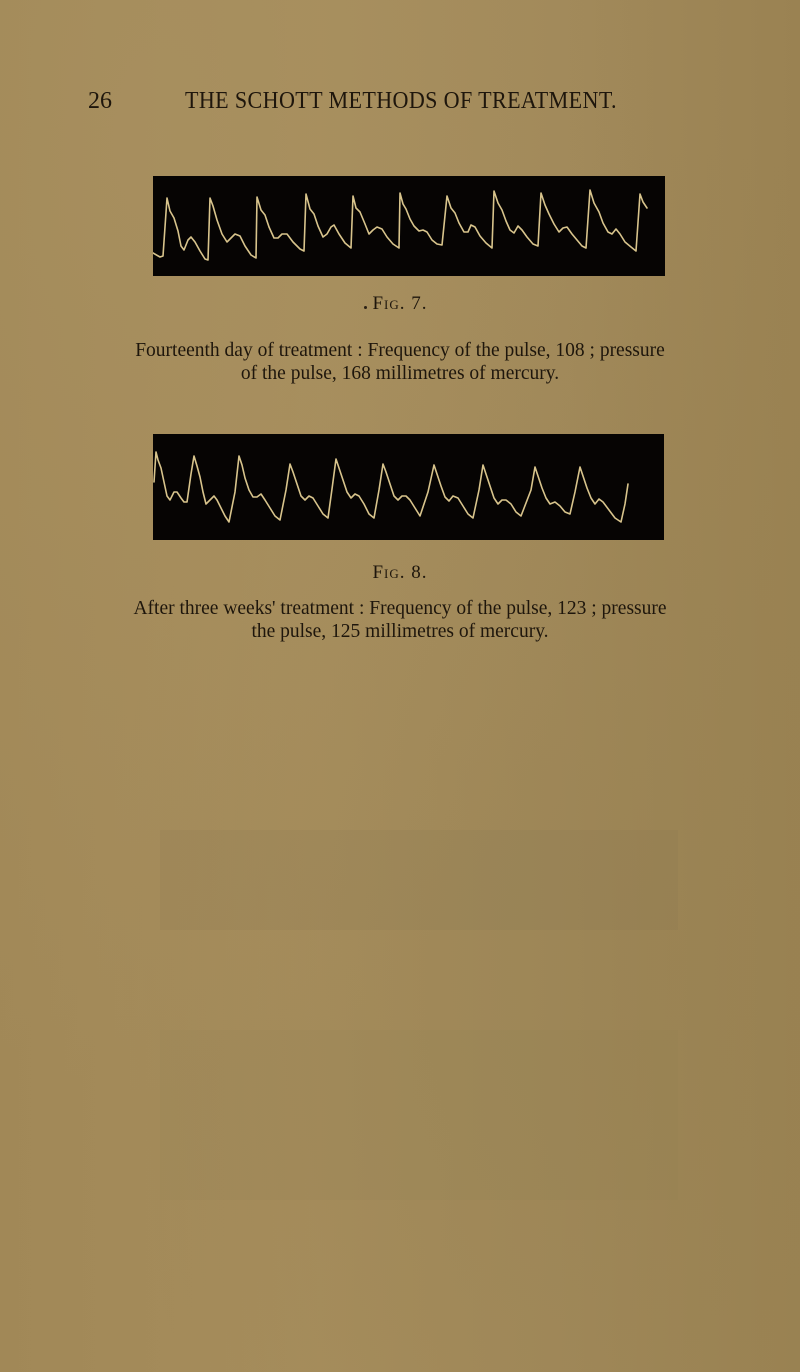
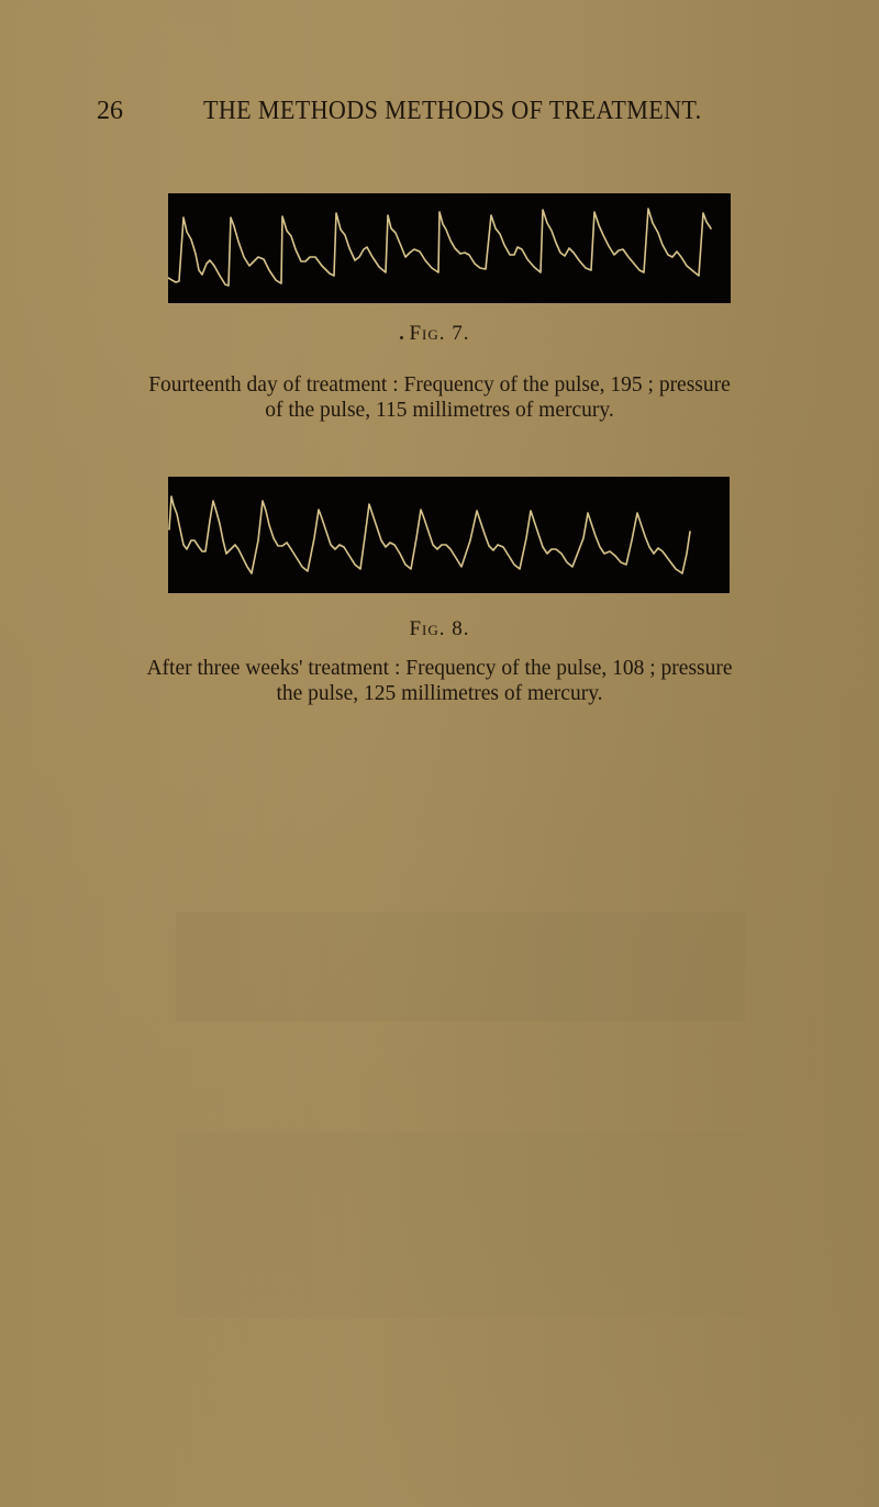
  26
- THE SCHOTT METHODS OF TREATMENT.
+ THE METHODS METHODS OF TREATMENT.
  Fig. 7.
- Fourteenth day of treatment : Frequency of the pulse, 108 ; pressure
+ Fourteenth day of treatment : Frequency of the pulse, 195 ; pressure
- of the pulse, 168 millimetres of mercury.
+ of the pulse, 115 millimetres of mercury.
  Fig. 8.
- After three weeks' treatment : Frequency of the pulse, 123 ; pressure
+ After three weeks' treatment : Frequency of the pulse, 108 ; pressure
  the pulse, 125 millimetres of mercury.
